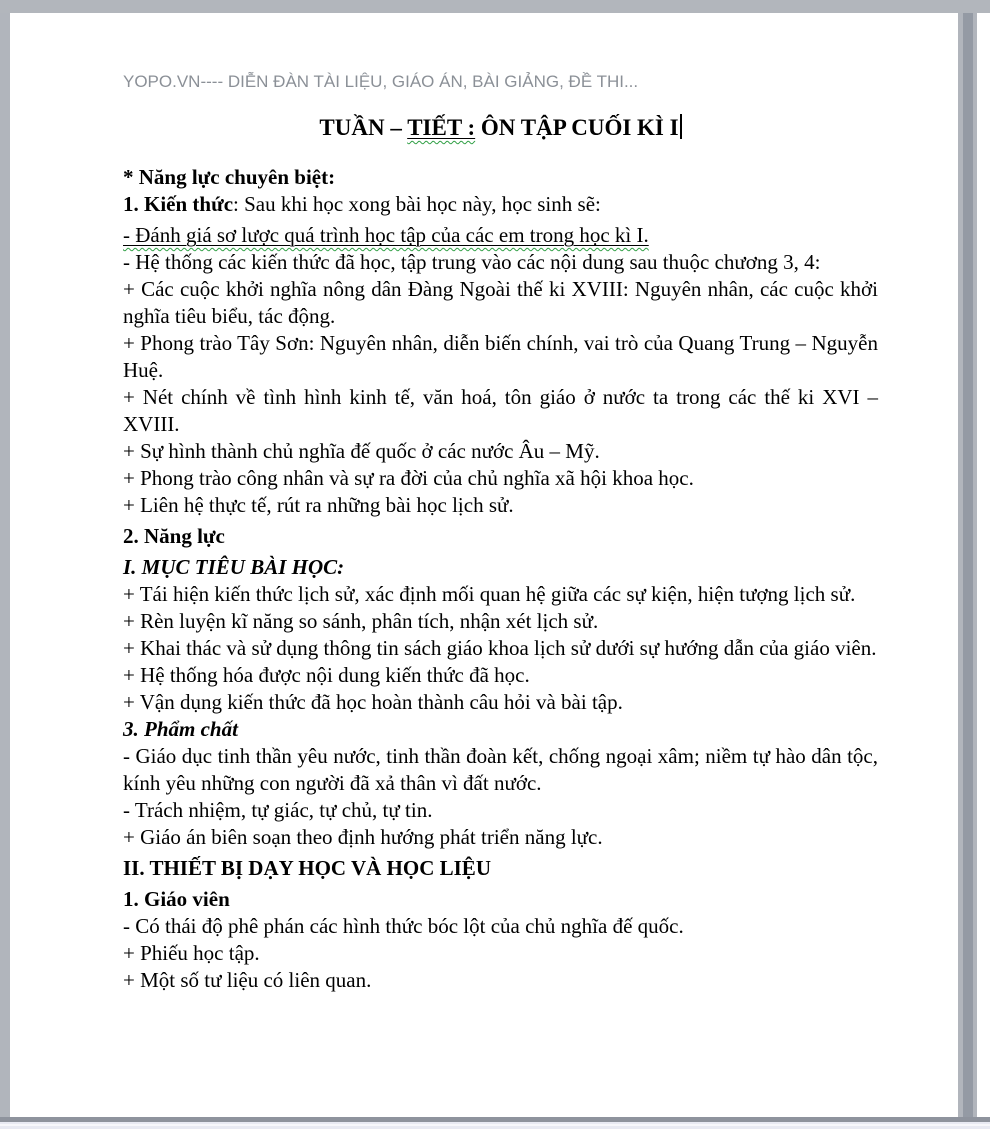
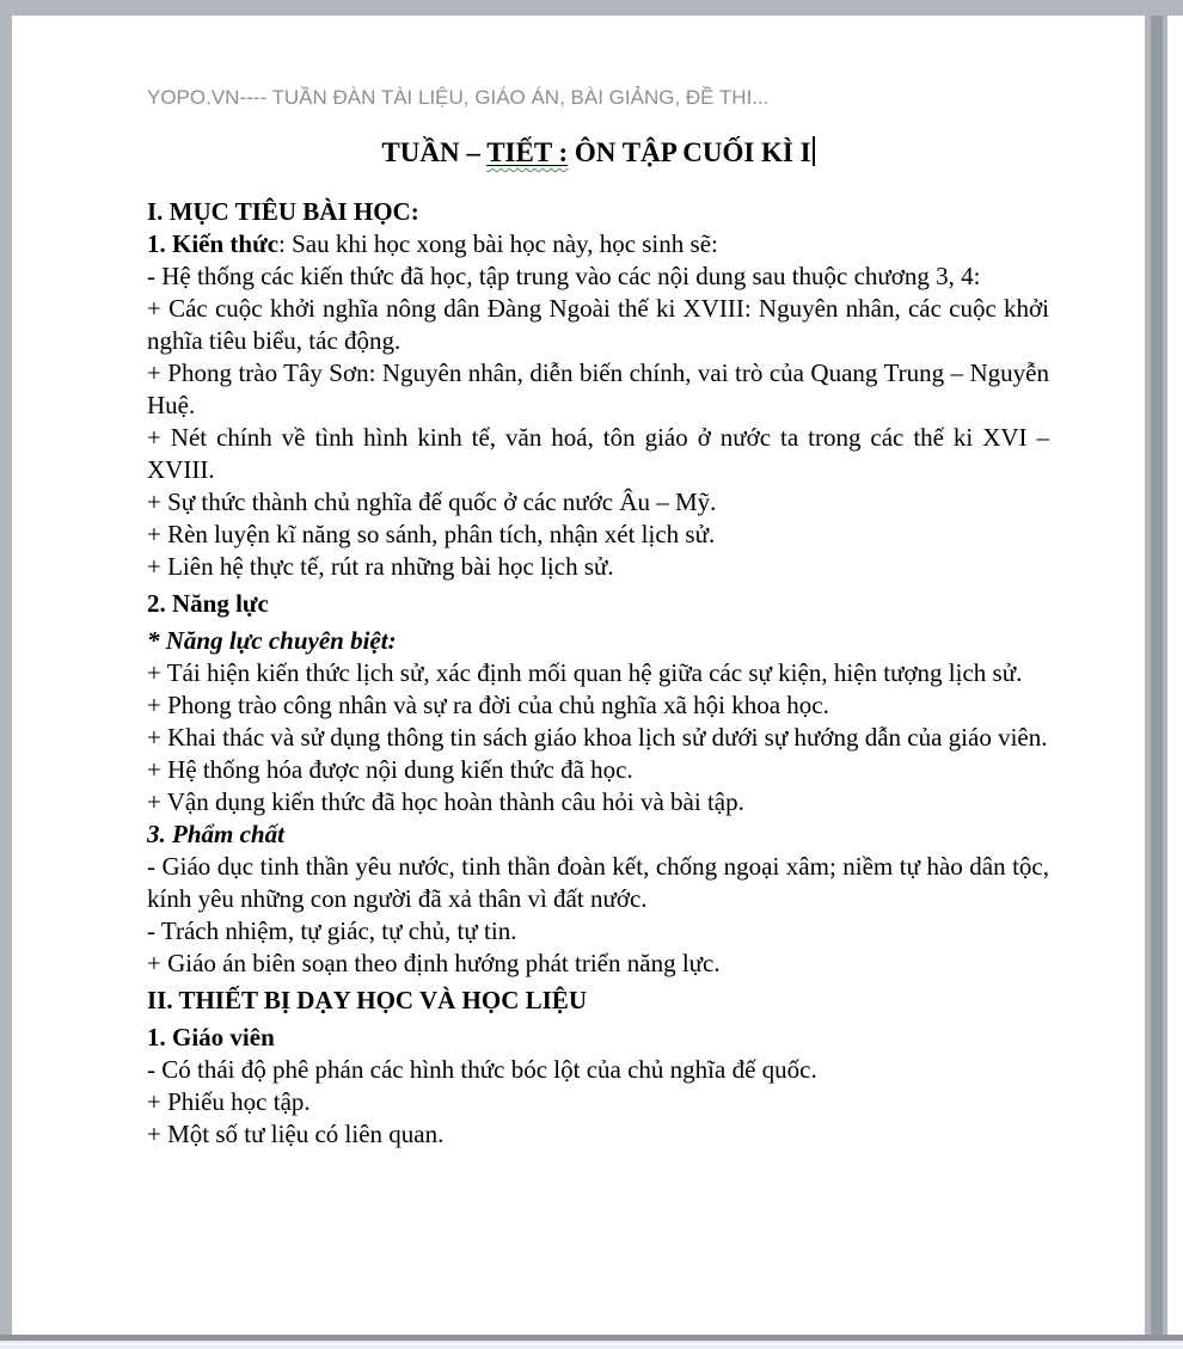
- YOPO.VN---- DIỄN ĐÀN TÀI LIỆU, GIÁO ÁN, BÀI GIẢNG, ĐỀ THI...
+ YOPO.VN---- TUẦN ĐÀN TÀI LIỆU, GIÁO ÁN, BÀI GIẢNG, ĐỀ THI...
  TUẦN – TIẾT : ÔN TẬP CUỐI KÌ I
- * Năng lực chuyên biệt:
+ I. MỤC TIÊU BÀI HỌC:
  1. Kiến thức: Sau khi học xong bài học này, học sinh sẽ:
- - Đánh giá sơ lược quá trình học tập của các em trong học kì I.
  - Hệ thống các kiến thức đã học, tập trung vào các nội dung sau thuộc chương 3, 4:
  + Các cuộc khởi nghĩa nông dân Đàng Ngoài thế ki XVIII: Nguyên nhân, các cuộc khởi nghĩa tiêu biểu, tác động.
  + Phong trào Tây Sơn: Nguyên nhân, diễn biến chính, vai trò của Quang Trung – Nguyễn Huệ.
  + Nét chính về tình hình kinh tế, văn hoá, tôn giáo ở nước ta trong các thế ki XVI – XVIII.
- + Sự hình thành chủ nghĩa đế quốc ở các nước Âu – Mỹ.
+ + Sự thức thành chủ nghĩa đế quốc ở các nước Âu – Mỹ.
- + Phong trào công nhân và sự ra đời của chủ nghĩa xã hội khoa học.
+ + Rèn luyện kĩ năng so sánh, phân tích, nhận xét lịch sử.
  + Liên hệ thực tế, rút ra những bài học lịch sử.
  2. Năng lực
- I. MỤC TIÊU BÀI HỌC:
+ * Năng lực chuyên biệt:
  + Tái hiện kiến thức lịch sử, xác định mối quan hệ giữa các sự kiện, hiện tượng lịch sử.
- + Rèn luyện kĩ năng so sánh, phân tích, nhận xét lịch sử.
+ + Phong trào công nhân và sự ra đời của chủ nghĩa xã hội khoa học.
  + Khai thác và sử dụng thông tin sách giáo khoa lịch sử dưới sự hướng dẫn của giáo viên.
  + Hệ thống hóa được nội dung kiến thức đã học.
  + Vận dụng kiến thức đã học hoàn thành câu hỏi và bài tập.
  3. Phẩm chất
  - Giáo dục tinh thần yêu nước, tinh thần đoàn kết, chống ngoại xâm; niềm tự hào dân tộc, kính yêu những con người đã xả thân vì đất nước.
  - Trách nhiệm, tự giác, tự chủ, tự tin.
  + Giáo án biên soạn theo định hướng phát triển năng lực.
  II. THIẾT BỊ DẠY HỌC VÀ HỌC LIỆU
  1. Giáo viên
  - Có thái độ phê phán các hình thức bóc lột của chủ nghĩa đế quốc.
  + Phiếu học tập.
  + Một số tư liệu có liên quan.
